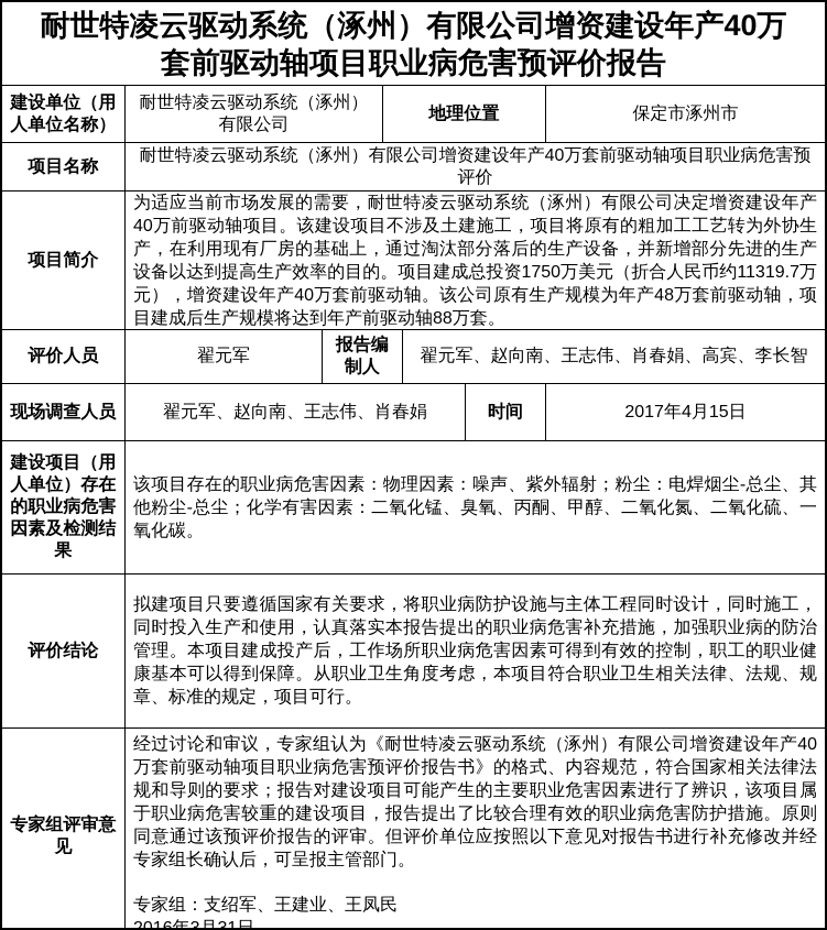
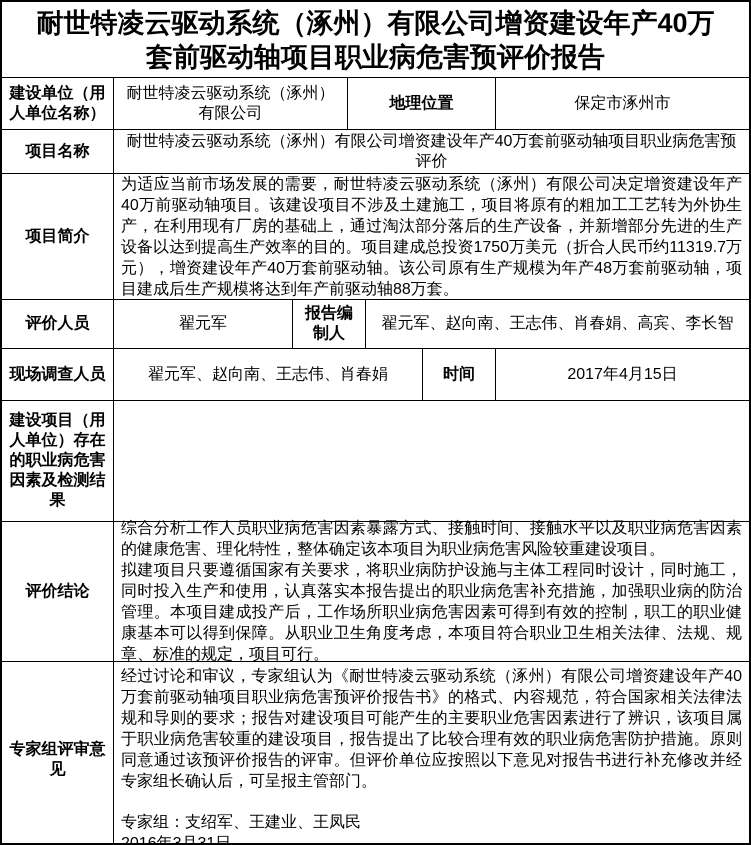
  耐世特凌云驱动系统（涿州）有限公司增资建设年产40万套前驱动轴项目职业病危害预评价报告
  建设单位（用人单位名称）
  耐世特凌云驱动系统（涿州）有限公司
  地理位置
  保定市涿州市
  项目名称
  耐世特凌云驱动系统（涿州）有限公司增资建设年产40万套前驱动轴项目职业病危害预评价
  项目简介
  为适应当前市场发展的需要，耐世特凌云驱动系统（涿州）有限公司决定增资建设年产40万前驱动轴项目。该建设项目不涉及土建施工，项目将原有的粗加工工艺转为外协生产，在利用现有厂房的基础上，通过淘汰部分落后的生产设备，并新增部分先进的生产设备以达到提高生产效率的目的。项目建成总投资1750万美元（折合人民币约11319.7万元），增资建设年产40万套前驱动轴。该公司原有生产规模为年产48万套前驱动轴，项目建成后生产规模将达到年产前驱动轴88万套。
  评价人员
  翟元军
  报告编制人
  翟元军、赵向南、王志伟、肖春娟、高宾、李长智
  现场调查人员
  翟元军、赵向南、王志伟、肖春娟
  时间
  2017年4月15日
  建设项目（用人单位）存在的职业病危害因素及检测结果
- 该项目存在的职业病危害因素：物理因素：噪声、紫外辐射；粉尘：电焊烟尘-总尘、其他粉尘-总尘；化学有害因素：二氧化锰、臭氧、丙酮、甲醇、二氧化氮、二氧化硫、一氧化碳。
  评价结论
+ 综合分析工作人员职业病危害因素暴露方式、接触时间、接触水平以及职业病危害因素的健康危害、理化特性，整体确定该本项目为职业病危害风险较重建设项目。
  拟建项目只要遵循国家有关要求，将职业病防护设施与主体工程同时设计，同时施工，同时投入生产和使用，认真落实本报告提出的职业病危害补充措施，加强职业病的防治管理。本项目建成投产后，工作场所职业病危害因素可得到有效的控制，职工的职业健康基本可以得到保障。从职业卫生角度考虑，本项目符合职业卫生相关法律、法规、规章、标准的规定，项目可行。
  专家组评审意见
  经过讨论和审议，专家组认为《耐世特凌云驱动系统（涿州）有限公司增资建设年产40万套前驱动轴项目职业病危害预评价报告书》的格式、内容规范，符合国家相关法律法规和导则的要求；报告对建设项目可能产生的主要职业危害因素进行了辨识，该项目属于职业病危害较重的建设项目，报告提出了比较合理有效的职业病危害防护措施。原则同意通过该预评价报告的评审。但评价单位应按照以下意见对报告书进行补充修改并经专家组长确认后，可呈报主管部门。
  专家组：支绍军、王建业、王凤民
